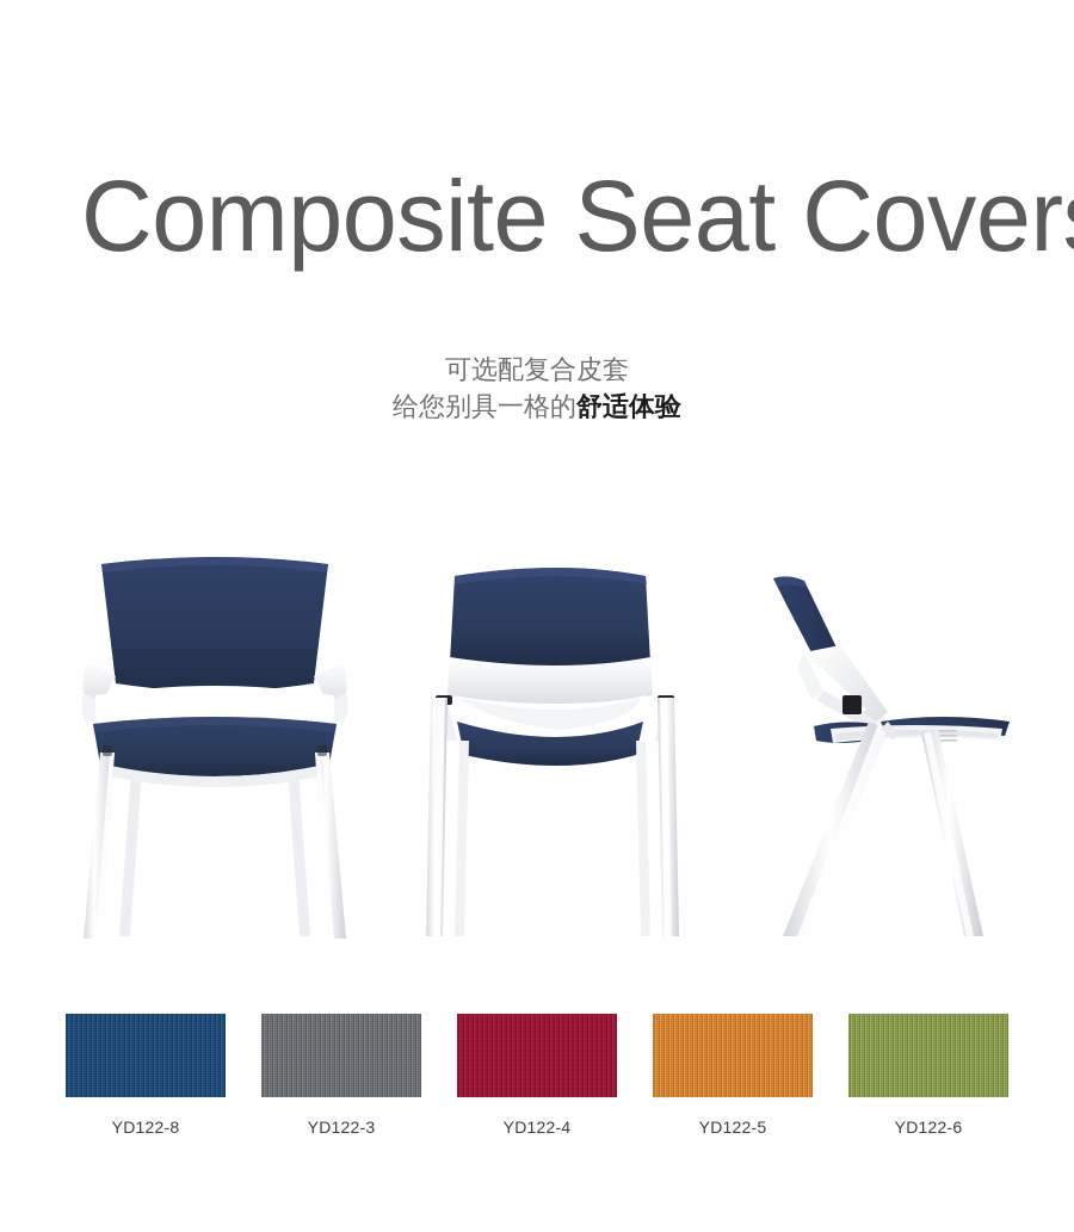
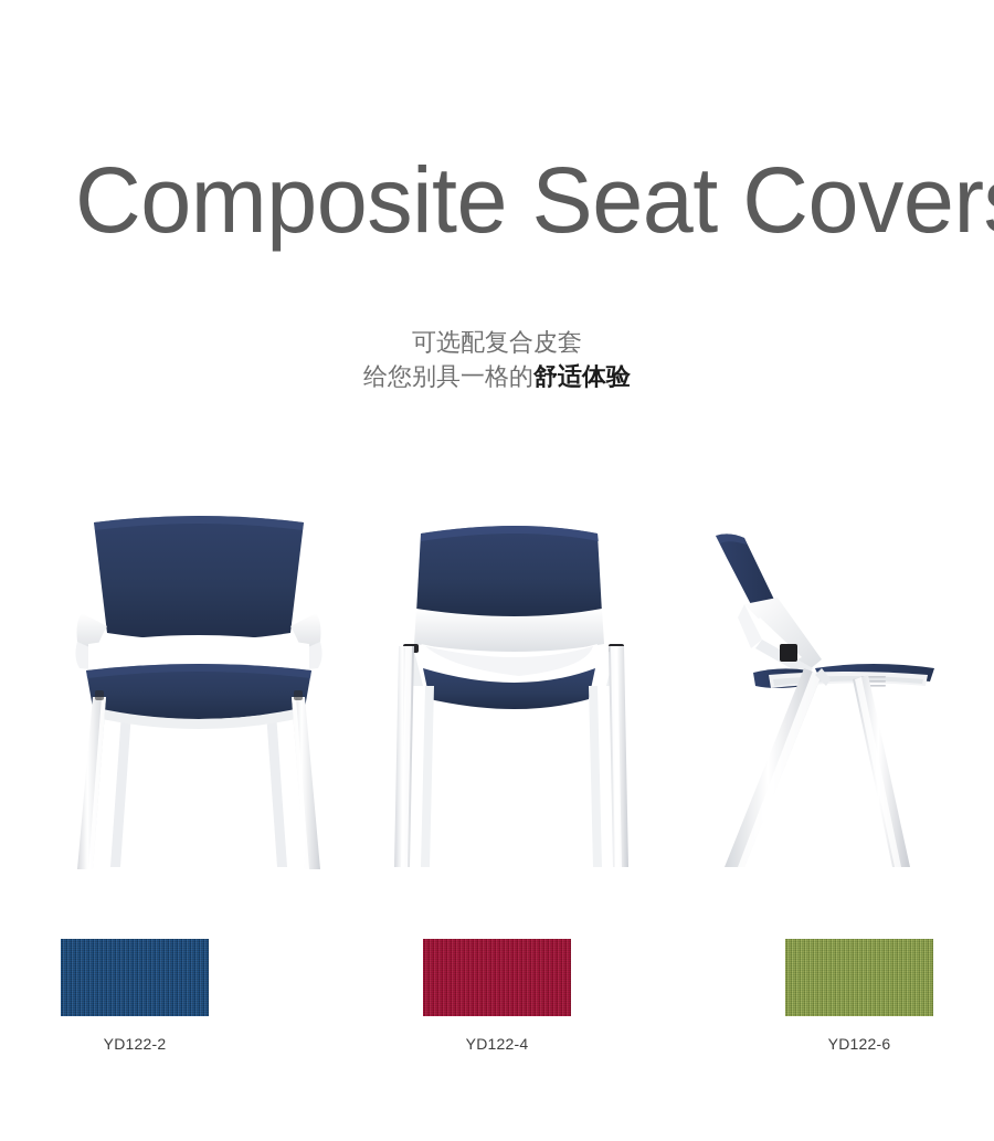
  Composite Seat Cover
  可选配复合皮套
  给您别具一格的舒适体验
- YD122-8
+ YD122-2
- YD122-3
  YD122-4
- YD122-5
  YD122-6
